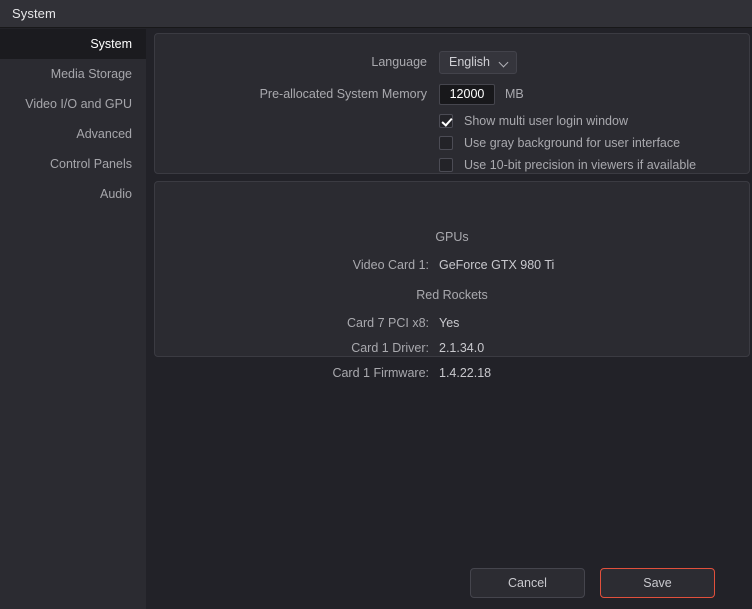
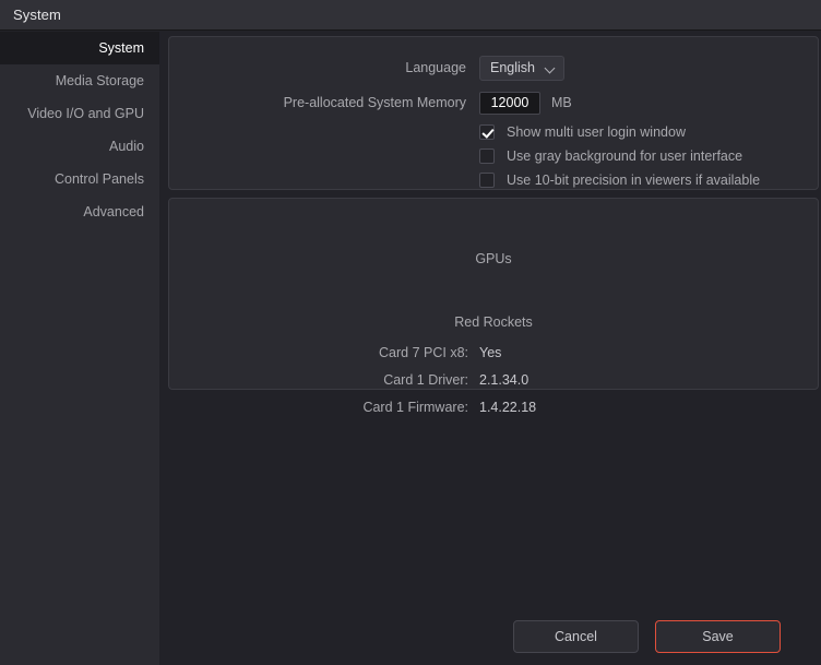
  System
  System
  Media Storage
  Video I/O and GPU
- Advanced
+ Audio
  Control Panels
- Audio
+ Advanced
  Language
  English
  Pre-allocated System Memory
  12000
  MB
  Show multi user login window
  Use gray background for user interface
  Use 10-bit precision in viewers if available
  GPUs
- Video Card 1:
- GeForce GTX 980 Ti
  Red Rockets
  Card 7 PCI x8:
  Yes
  Card 1 Driver:
  2.1.34.0
  Card 1 Firmware:
  1.4.22.18
  Cancel
  Save
